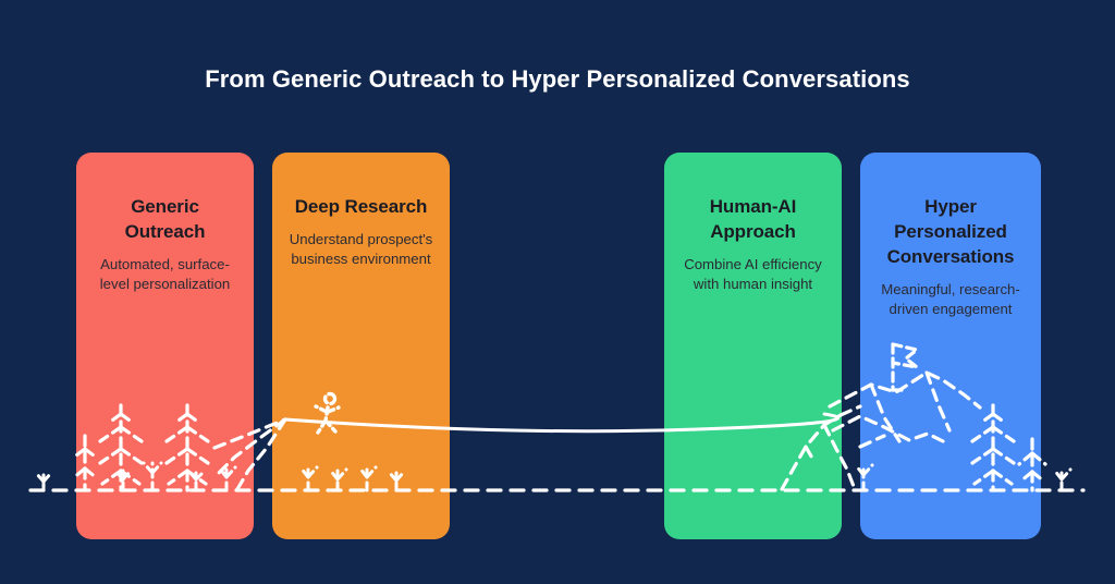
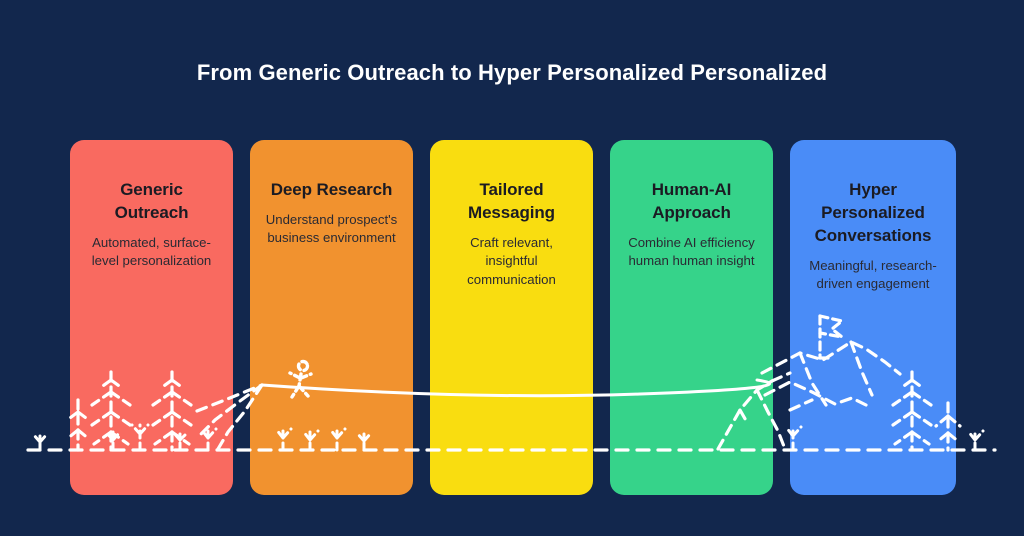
- From Generic Outreach to Hyper Personalized Conversations
+ From Generic Outreach to Hyper Personalized Personalized
  Generic Outreach
  Automated, surface-level personalization
  Deep Research
  Understand prospect's business environment
+ Tailored Messaging
+ Craft relevant, insightful communication
  Human-AI Approach
- Combine AI efficiency with human insight
+ Combine AI efficiency human human insight
  Hyper Personalized Conversations
  Meaningful, research-driven engagement
